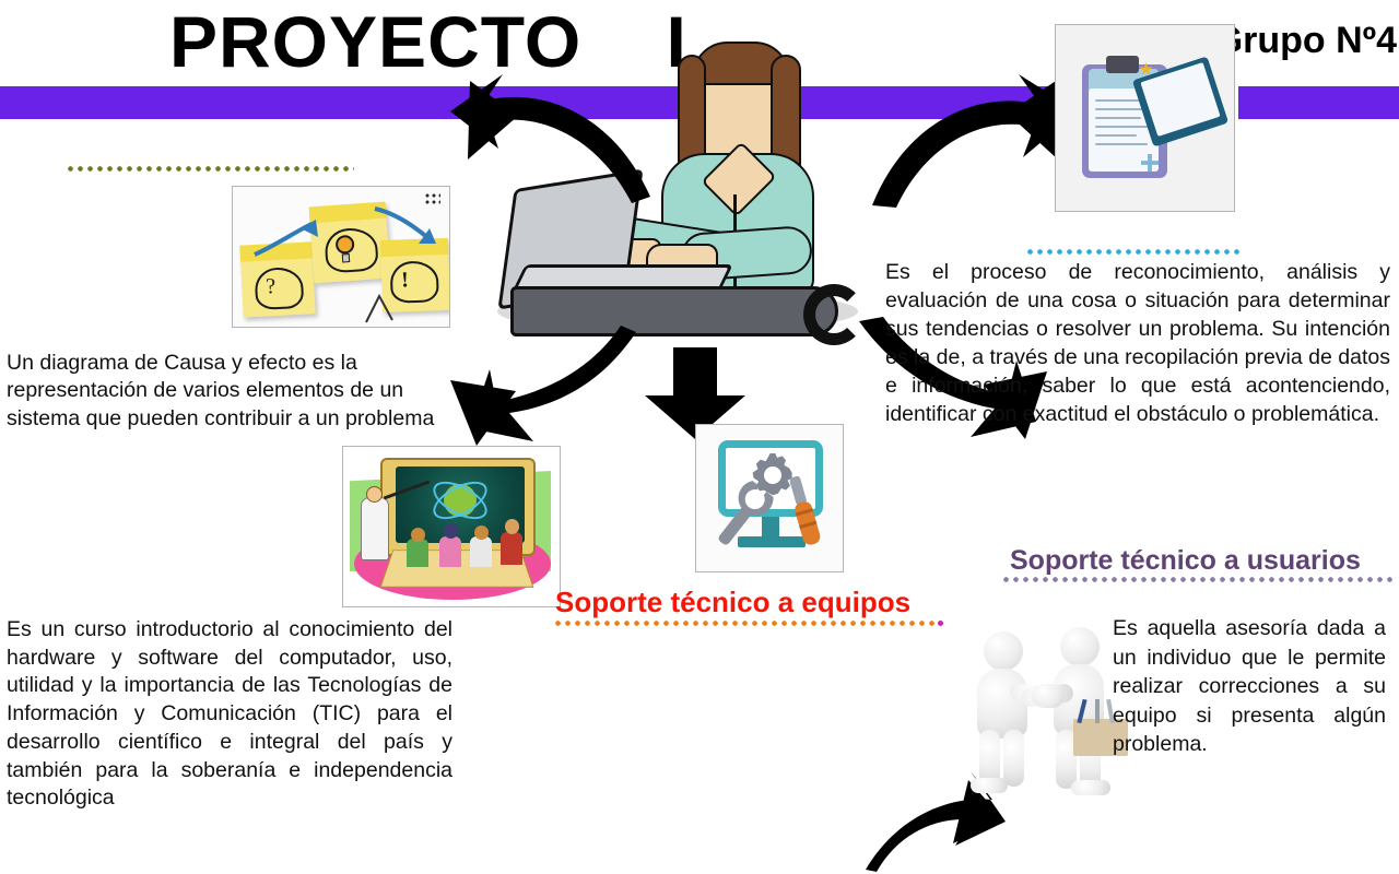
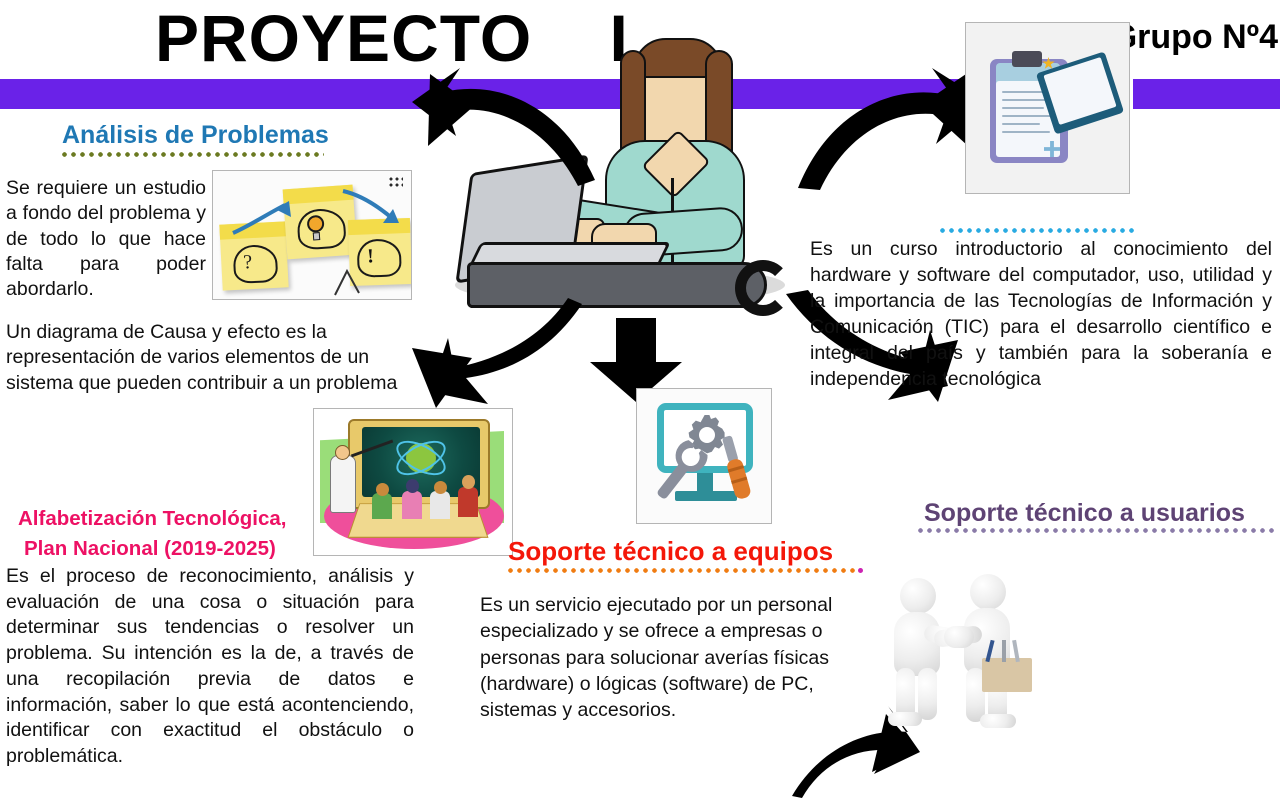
  PROYECTO I
  rupo Nº4
+ Análisis de Problemas
+ Se requiere un estudio a fondo del problema y de todo lo que hace falta para poder abordarlo.
  Un diagrama de Causa y efecto es la representación de varios elementos de un sistema que pueden contribuir a un problema
- Es el proceso de reconocimiento, análisis y evaluación de una cosa o situación para determinar sus tendencias o resolver un problema. Su intención es la de, a través de una recopilación previa de datos e información, saber lo que está acontenciendo, identificar con exactitud el obstáculo o problemática.
+ Es un curso introductorio al conocimiento del hardware y software del computador, uso, utilidad y la importancia de las Tecnologías de Información y Comunicación (TIC) para el desarrollo científico e integral del país y también para la soberanía e independencia tecnológica
+ Alfabetización Tecnológica,
+ Plan Nacional (2019-2025)
- Es un curso introductorio al conocimiento del hardware y software del computador, uso, utilidad y la importancia de las Tecnologías de Información y Comunicación (TIC) para el desarrollo científico e integral del país y también para la soberanía e independencia tecnológica
+ Es el proceso de reconocimiento, análisis y evaluación de una cosa o situación para determinar sus tendencias o resolver un problema. Su intención es la de, a través de una recopilación previa de datos e información, saber lo que está acontenciendo, identificar con exactitud el obstáculo o problemática.
  Soporte técnico a equipos
+ Es un servicio ejecutado por un personal especializado y se ofrece a empresas o personas para solucionar averías físicas (hardware) o lógicas (software) de PC, sistemas y accesorios.
  Soporte técnico a usuarios
- Es aquella asesoría dada a un individuo que le permite realizar correcciones a su equipo si presenta algún problema.
